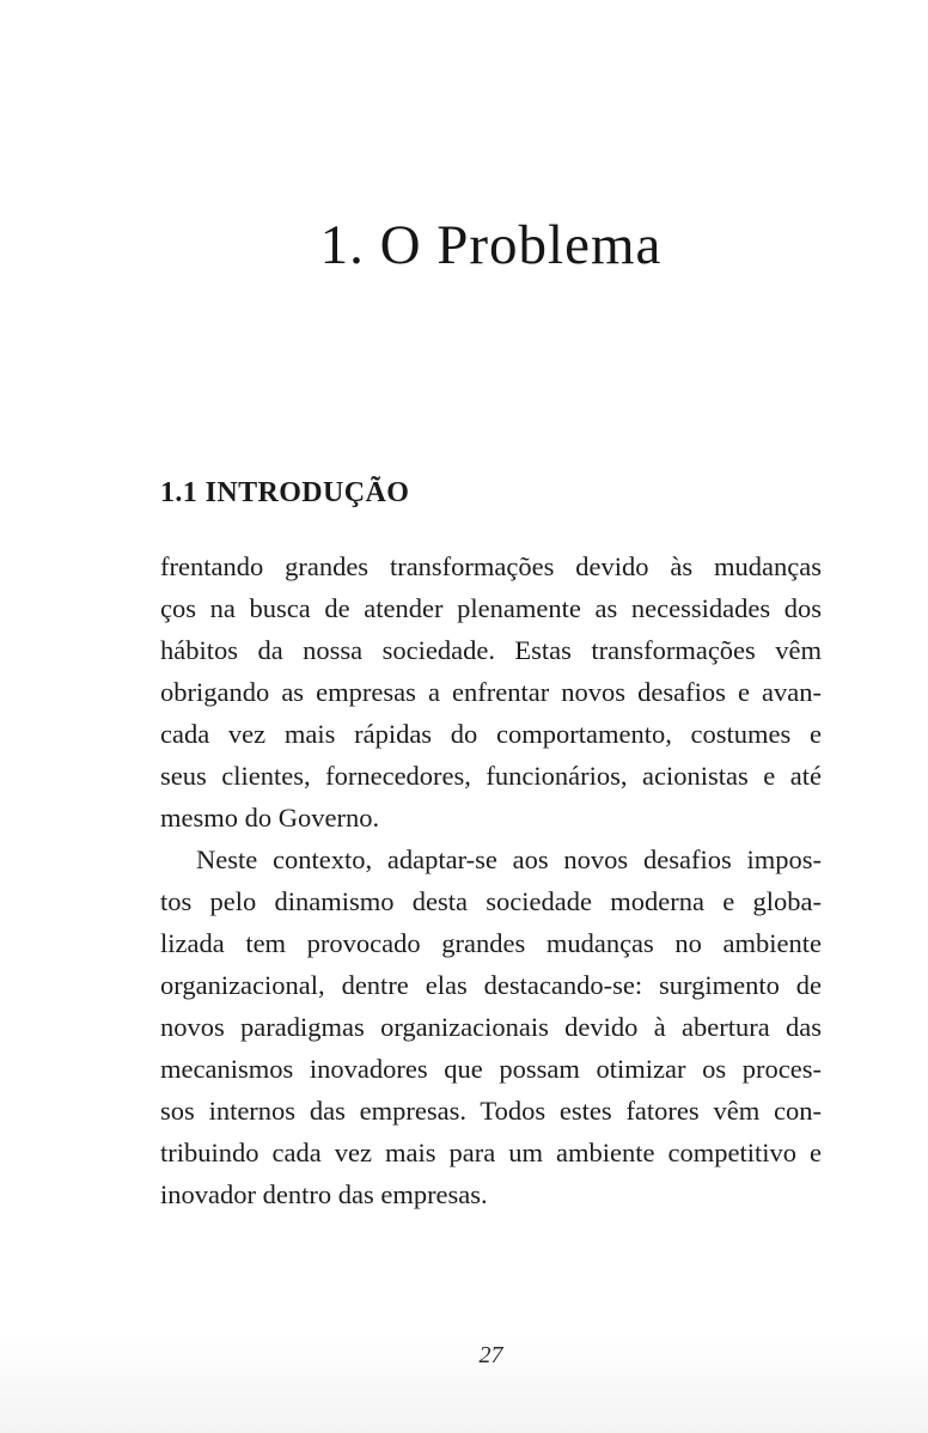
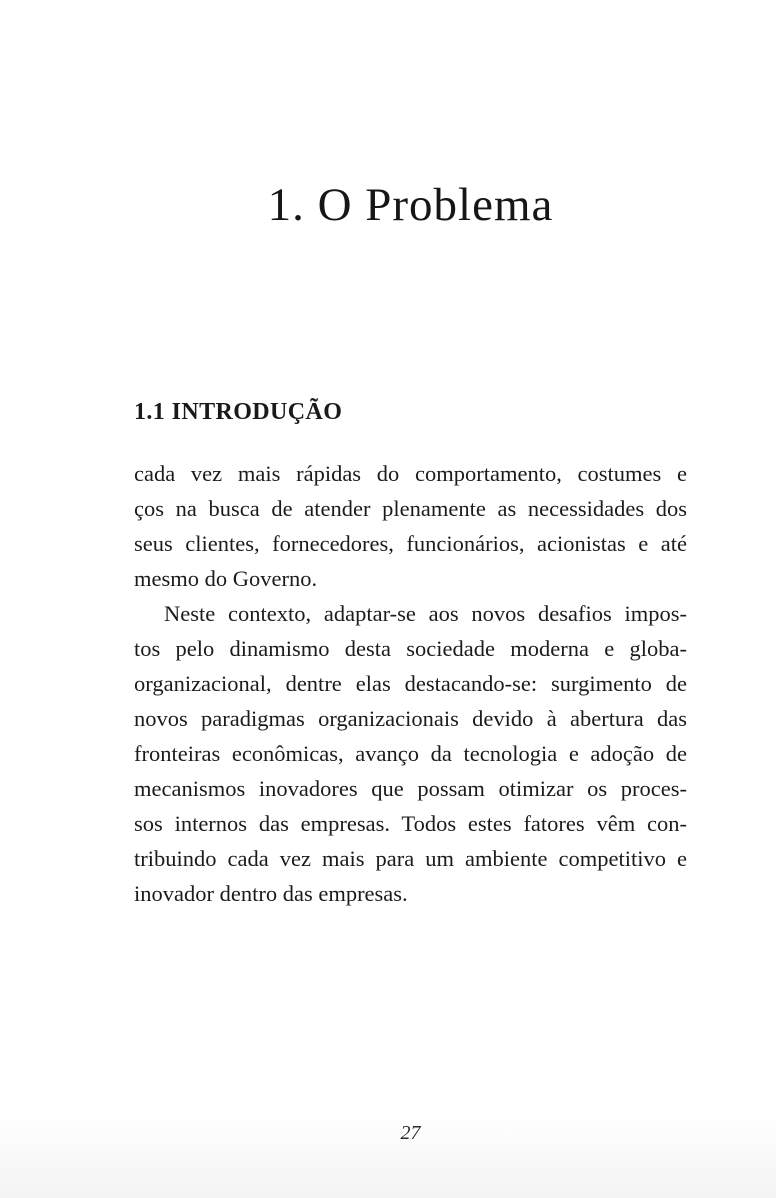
  1. O Problema
  1.1 INTRODUÇÃO
- frentando grandes transformações devido às mudanças
- ços na busca de atender plenamente as necessidades dos
+ cada vez mais rápidas do comportamento, costumes e
- hábitos da nossa sociedade. Estas transformações vêm
- obrigando as empresas a enfrentar novos desafios e avan-
- cada vez mais rápidas do comportamento, costumes e
+ ços na busca de atender plenamente as necessidades dos
  seus clientes, fornecedores, funcionários, acionistas e até
  mesmo do Governo.
  Neste contexto, adaptar-se aos novos desafios impos-
  tos pelo dinamismo desta sociedade moderna e globa-
- lizada tem provocado grandes mudanças no ambiente
  organizacional, dentre elas destacando-se: surgimento de
  novos paradigmas organizacionais devido à abertura das
+ fronteiras econômicas, avanço da tecnologia e adoção de
  mecanismos inovadores que possam otimizar os proces-
  sos internos das empresas. Todos estes fatores vêm con-
  tribuindo cada vez mais para um ambiente competitivo e
  inovador dentro das empresas.
  27
